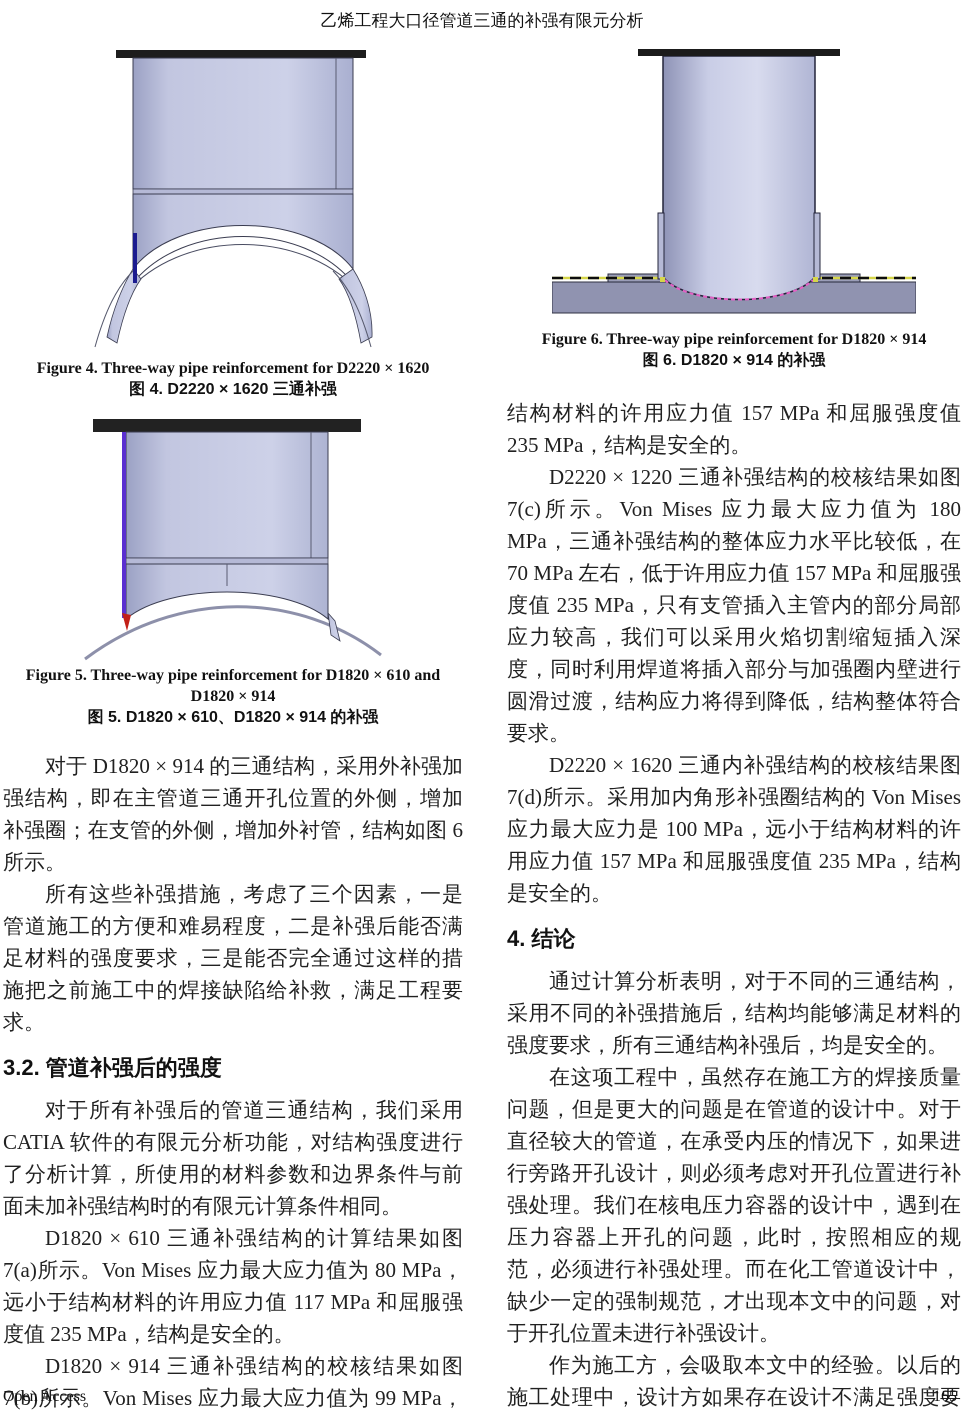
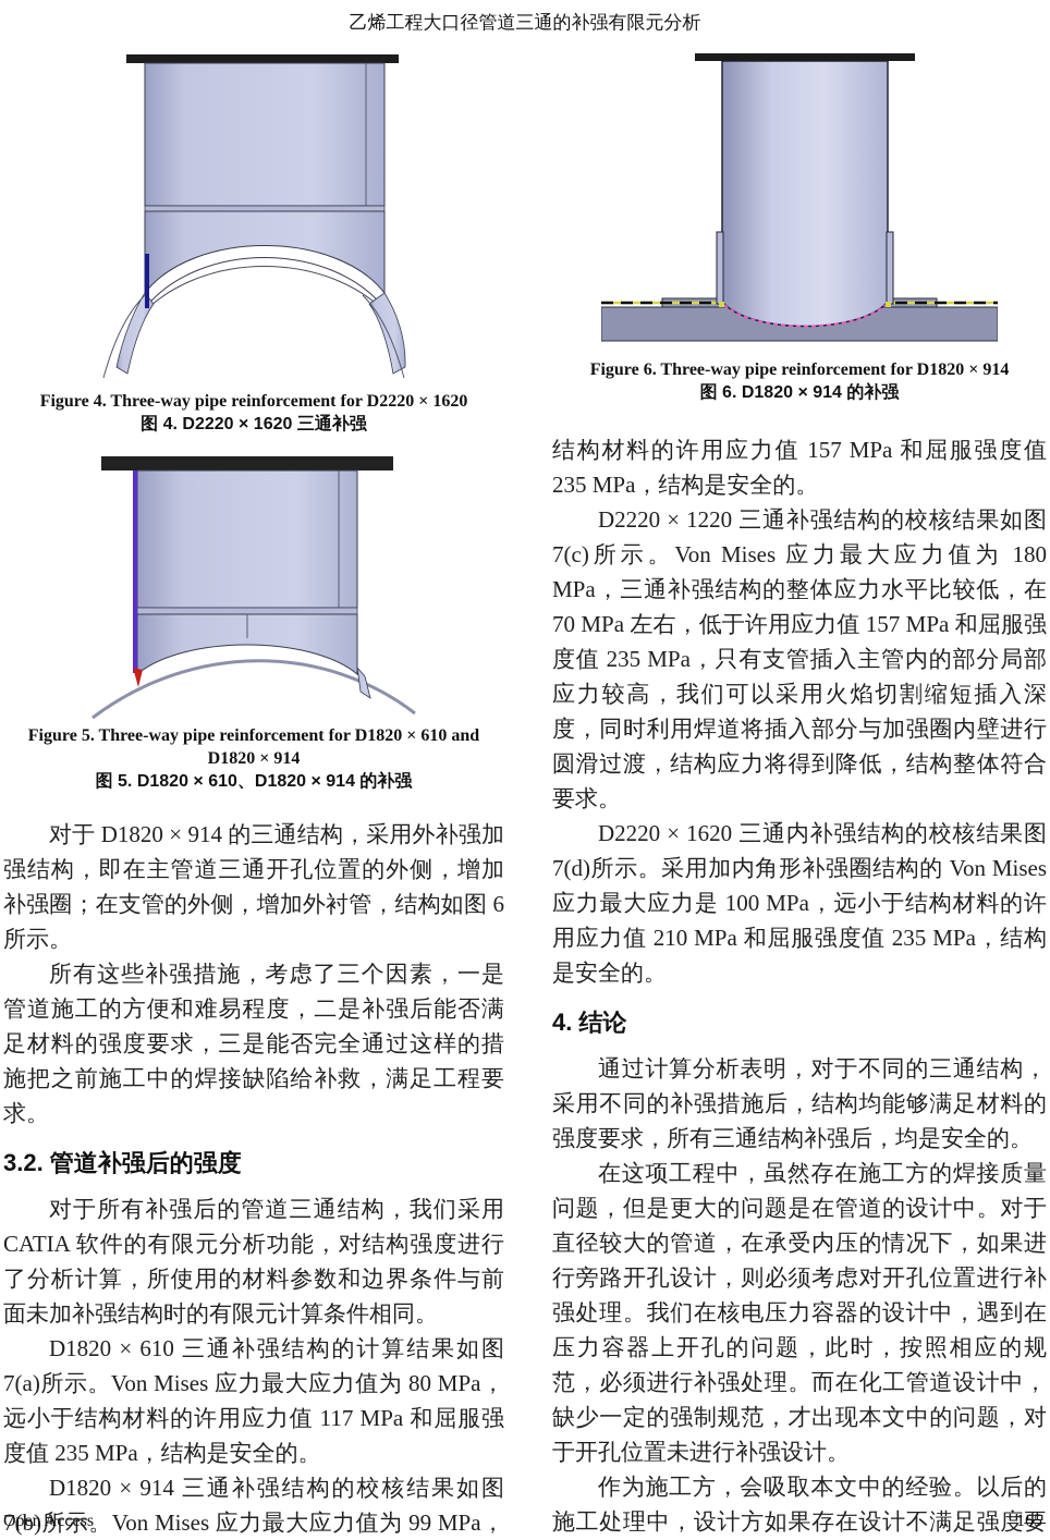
  乙烯工程大口径管道三通的补强有限元分析
  Figure 4. Three-way pipe reinforcement for D2220 × 1620
  图 4. D2220 × 1620 三通补强
  Figure 5. Three-way pipe reinforcement for D1820 × 610 and D1820 × 914
  图 5. D1820 × 610、D1820 × 914 的补强
  对于 D1820 × 914 的三通结构，采用外补强加强结构，即在主管道三通开孔位置的外侧，增加补强圈；在支管的外侧，增加外衬管，结构如图 6 所示。
  所有这些补强措施，考虑了三个因素，一是管道施工的方便和难易程度，二是补强后能否满足材料的强度要求，三是能否完全通过这样的措施把之前施工中的焊接缺陷给补救，满足工程要求。
  3.2. 管道补强后的强度
  对于所有补强后的管道三通结构，我们采用 CATIA 软件的有限元分析功能，对结构强度进行了分析计算，所使用的材料参数和边界条件与前面未加补强结构时的有限元计算条件相同。
  D1820 × 610 三通补强结构的计算结果如图 7(a)所示。Von Mises 应力最大应力值为 80 MPa，远小于结构材料的许用应力值 117 MPa 和屈服强度值 235 MPa，结构是安全的。
  D1820 × 914 三通补强结构的校核结果如图 7(b)所示。Von Mises 应力最大应力值为 99 MPa，
  Figure 6. Three-way pipe reinforcement for D1820 × 914
  图 6. D1820 × 914 的补强
  结构材料的许用应力值 157 MPa 和屈服强度值 235 MPa，结构是安全的。
  D2220 × 1220 三通补强结构的校核结果如图 7(c)所示。Von Mises 应力最大应力值为 180 MPa，三通补强结构的整体应力水平比较低，在 70 MPa 左右，低于许用应力值 157 MPa 和屈服强度值 235 MPa，只有支管插入主管内的部分局部应力较高，我们可以采用火焰切割缩短插入深度，同时利用焊道将插入部分与加强圈内壁进行圆滑过渡，结构应力将得到降低，结构整体符合要求。
- D2220 × 1620 三通内补强结构的校核结果图 7(d)所示。采用加内角形补强圈结构的 Von Mises 应力最大应力是 100 MPa，远小于结构材料的许用应力值 157 MPa 和屈服强度值 235 MPa，结构是安全的。
+ D2220 × 1620 三通内补强结构的校核结果图 7(d)所示。采用加内角形补强圈结构的 Von Mises 应力最大应力是 100 MPa，远小于结构材料的许用应力值 210 MPa 和屈服强度值 235 MPa，结构是安全的。
  4. 结论
  通过计算分析表明，对于不同的三通结构，采用不同的补强措施后，结构均能够满足材料的强度要求，所有三通结构补强后，均是安全的。
  在这项工程中，虽然存在施工方的焊接质量问题，但是更大的问题是在管道的设计中。对于直径较大的管道，在承受内压的情况下，如果进行旁路开孔设计，则必须考虑对开孔位置进行补强处理。我们在核电压力容器的设计中，遇到在压力容器上开孔的问题，此时，按照相应的规范，必须进行补强处理。而在化工管道设计中，缺少一定的强制规范，才出现本文中的问题，对于开孔位置未进行补强设计。
  作为施工方，会吸取本文中的经验。以后的施工处理中，设计方如果存在设计不满足强度要
  Open Access
  165
